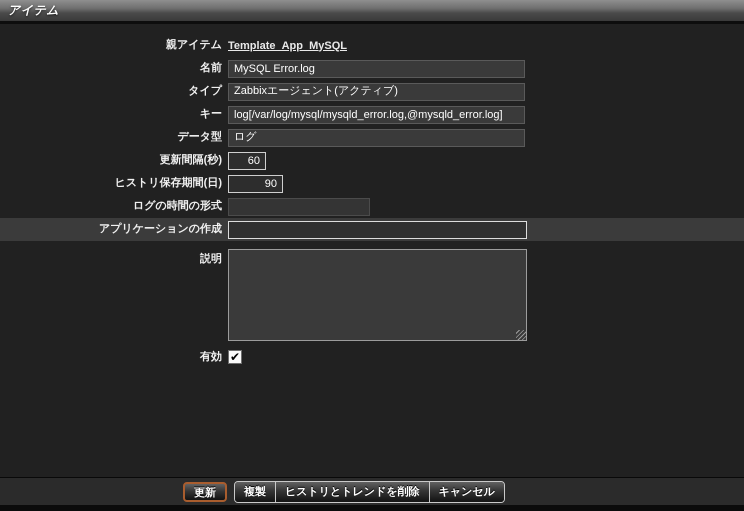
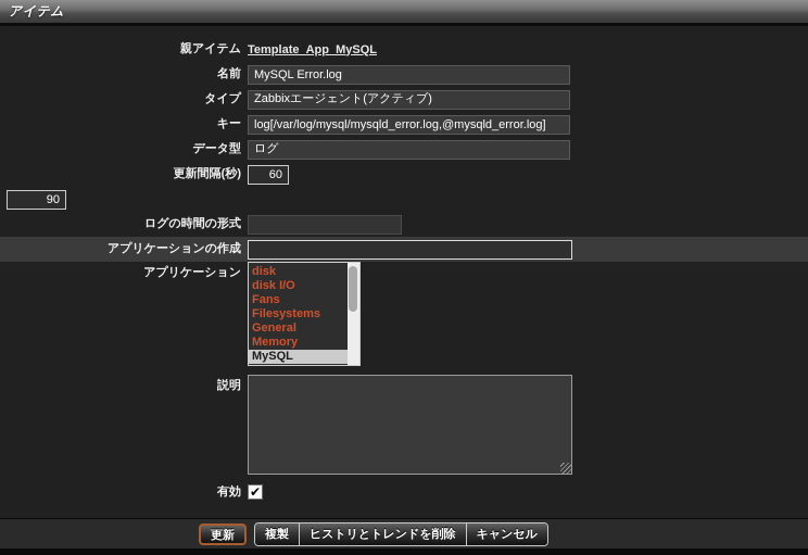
  アイテム
  親アイテム
  Template_App_MySQL
  名前
  MySQL Error.log
  タイプ
  Zabbixエージェント(アクティブ)
  キー
  log[/var/log/mysql/mysqld_error.log,@mysqld_error.log]
  データ型
  ログ
  更新間隔(秒)
  60
- ヒストリ保存期間(日)
  90
  ログの時間の形式
  アプリケーションの作成
+ アプリケーション
+ disk
+ disk I/O
+ Fans
+ Filesystems
+ General
+ Memory
+ MySQL
  説明
  有効
  ✔
  更新
  複製
  ヒストリとトレンドを削除
  キャンセル
